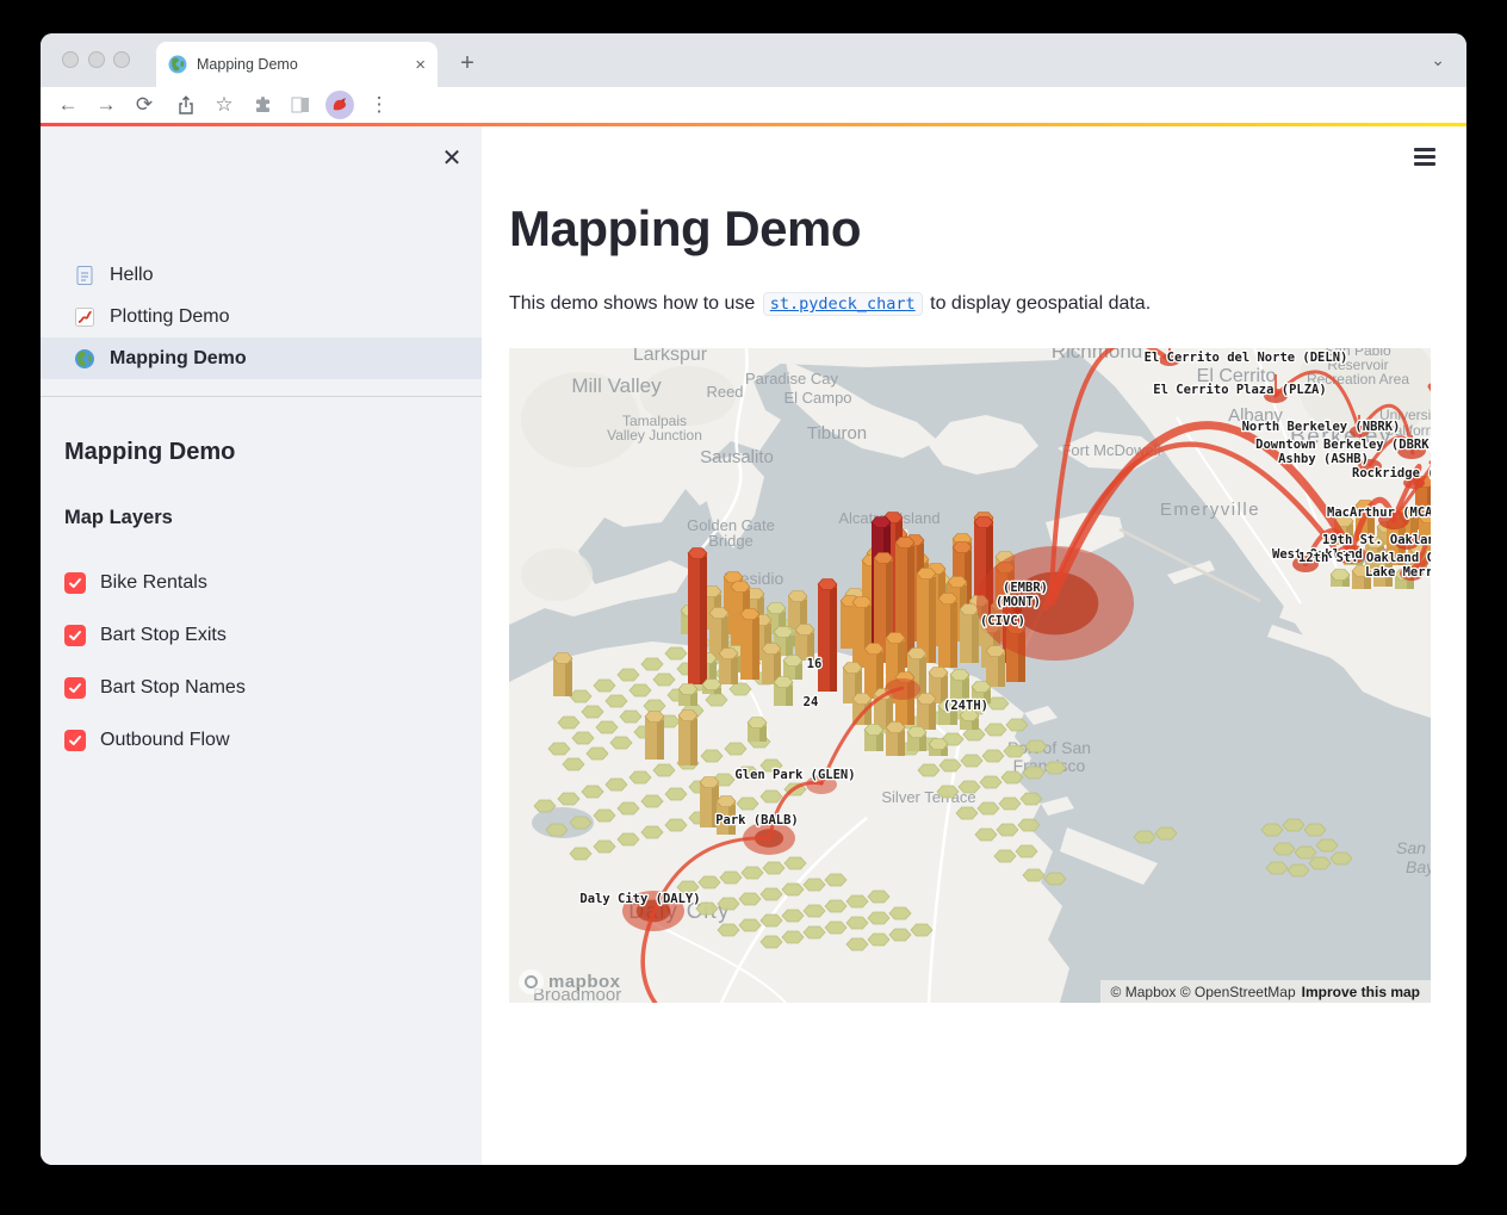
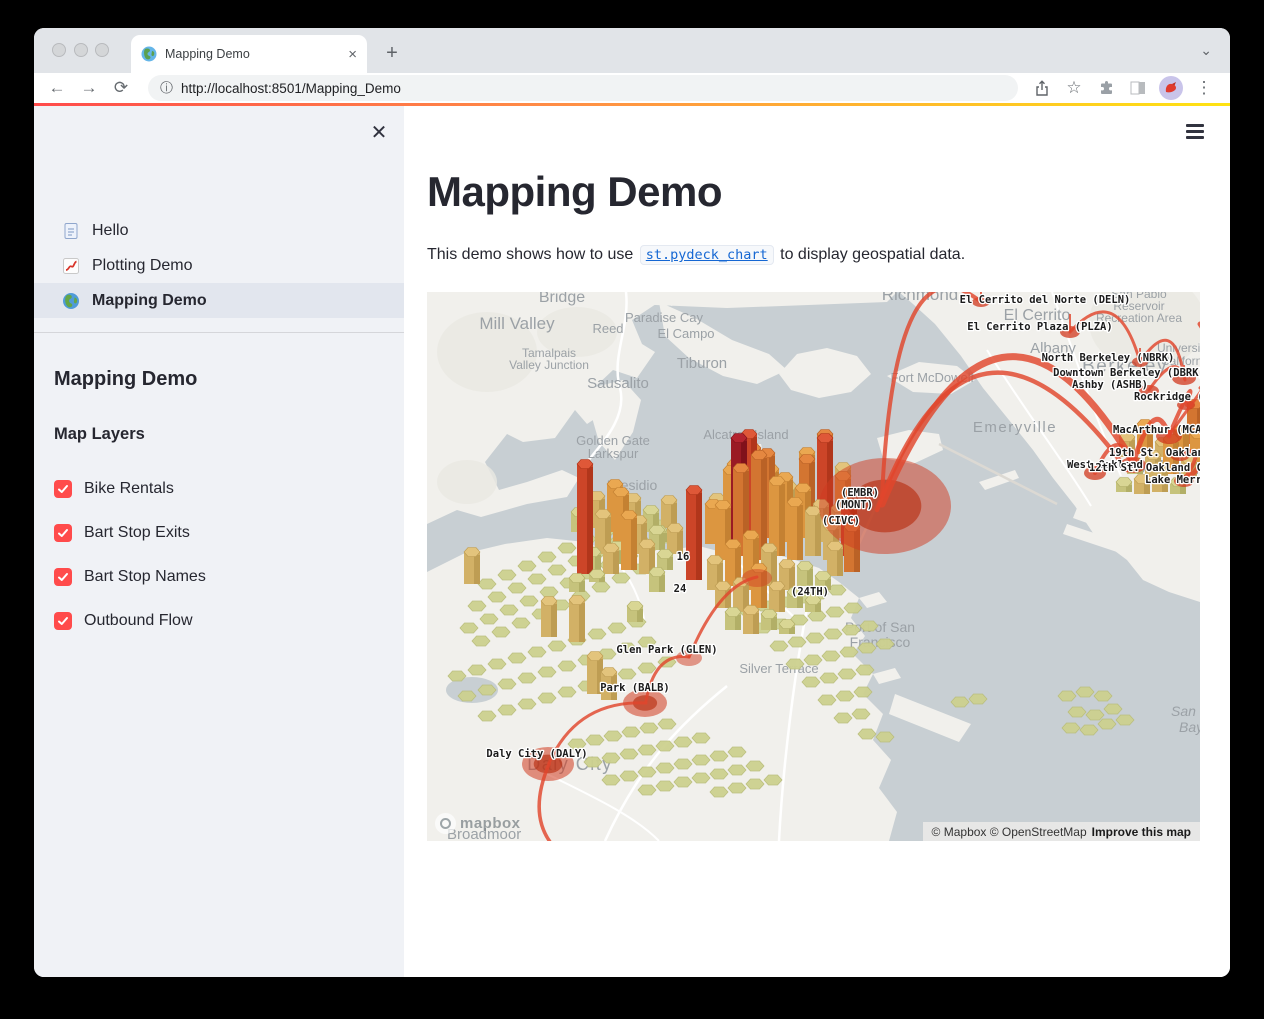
  Mapping Demo
  ×
  +
  ⌄
  ←
  →
  ⟳
+ ⓘ
+ http://localhost:8501/Mapping_Demo
  ☆
  ⋮
  ✕
  Hello
  Plotting Demo
  Mapping Demo
  Mapping Demo
  Map Layers
  Bike Rentals
  Bart Stop Exits
  Bart Stop Names
  Outbound Flow
  Mapping Demo
  This demo shows how to use st.pydeck_chart to display geospatial data.
- Larkspur
+ Bridge
  Richmond
  San Pablo
  Reservoir
  Recreation Area
  Mill Valley
  Paradise Cay
  Reed
  El Cerrito
  Tamalpais
  Valley Junction
  El Campo
  Tiburon
  Albany
  Sausalito
  Fort McDowell
  Berkeley
  Californ
  Emeryville
  Golden Gate
- Bridge
+ Larkspur
  Alcatsland
  esidio
  Silver Teace
  Daly Cy
  Broadmoor
  Bay
  El Cerrito del Norte (DELN)
  El Cerrito Plaza (PLZA)
  North Berkeley (NBRK)
  Downtown Berkeley (DBRK
  Ashby (ASHB)
  MacArthur (MCA
  19th St. Oakla
  West Oakland
  12th St. Oakland C
  Lake Merr
  (EMBR)
  (MONT)
  (CIVC)
  16
  24
  (24TH)
  Glen Park (GLEN)
  Park (BALB)
  Daly City (DALY)
  mapbox
  © Mapbox © OpenStreetMap
  Improve this map
